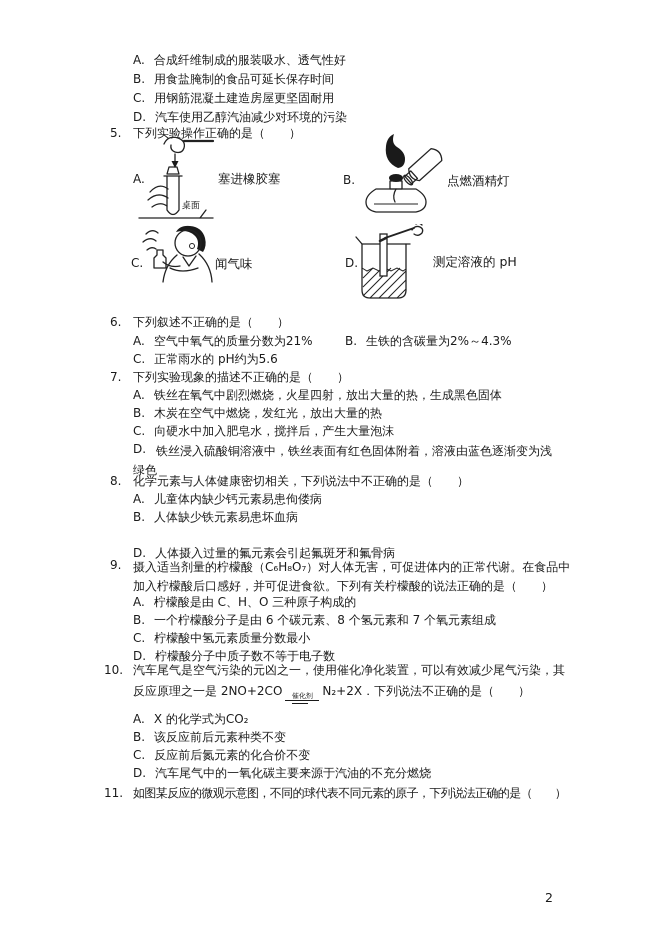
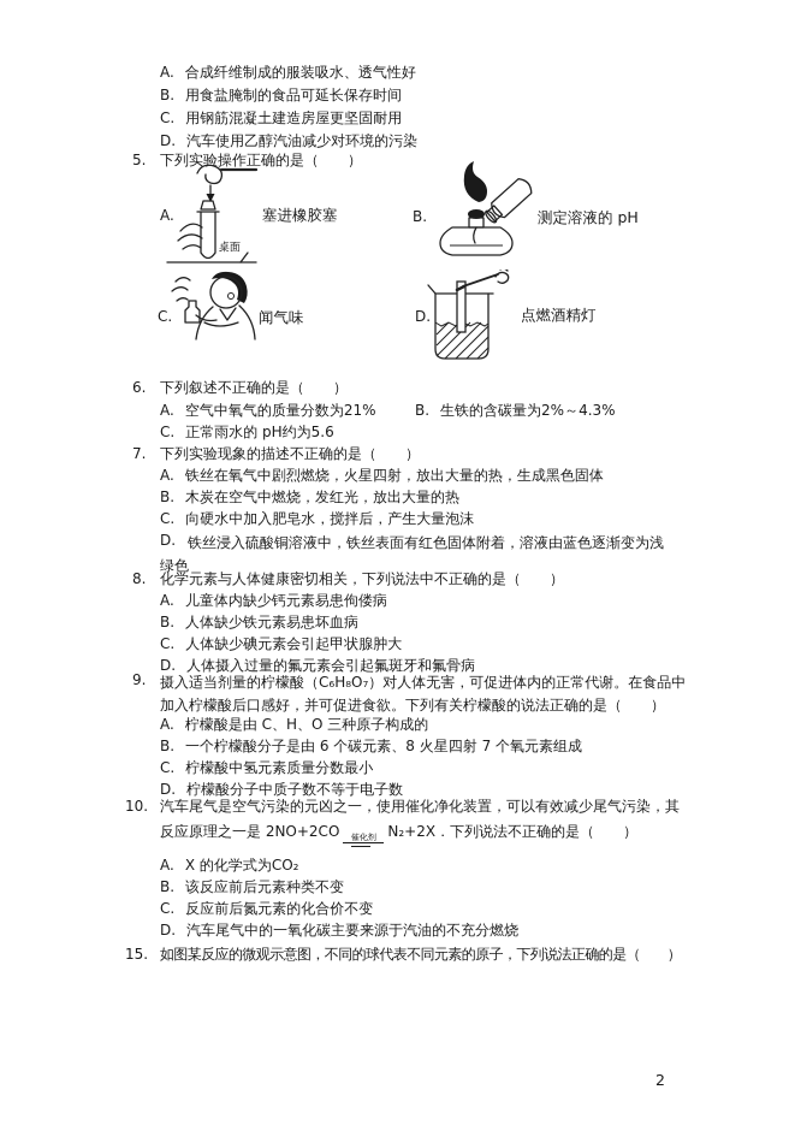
  A. 合成纤维制成的服装吸水、透气性好
  B. 用食盐腌制的食品可延长保存时间
  C. 用钢筋混凝土建造房屋更坚固耐用
  D. 汽车使用乙醇汽油减少对环境的污染
  5.
  下列实验操作正确的是（ ）
  A.
  桌面
  塞进橡胶塞
  B.
- 点燃酒精灯
+ 测定溶液的 pH
  C.
  闻气味
  D.
- 测定溶液的 pH
+ 点燃酒精灯
  6.
  下列叙述不正确的是（ ）
  A. 空气中氧气的质量分数为21%
  B. 生铁的含碳量为2%～4.3%
  C. 正常雨水的 pH约为5.6
  7.
  下列实验现象的描述不正确的是（ ）
  A. 铁丝在氧气中剧烈燃烧，火星四射，放出大量的热，生成黑色固体
  B. 木炭在空气中燃烧，发红光，放出大量的热
  C. 向硬水中加入肥皂水，搅拌后，产生大量泡沫
  D.
  铁丝浸入硫酸铜溶液中，铁丝表面有红色固体附着，溶液由蓝色逐渐变为浅绿色
  8.
  化学元素与人体健康密切相关，下列说法中不正确的是（ ）
  A. 儿童体内缺少钙元素易患佝偻病
  B. 人体缺少铁元素易患坏血病
+ C. 人体缺少碘元素会引起甲状腺肿大
  D. 人体摄入过量的氟元素会引起氟斑牙和氟骨病
  9.
  摄入适当剂量的柠檬酸（C₆H₈O₇）对人体无害，可促进体内的正常代谢。在食品中加入柠檬酸后口感好，并可促进食欲。下列有关柠檬酸的说法正确的是（ ）
  A. 柠檬酸是由 C、H、O 三种原子构成的
- B. 一个柠檬酸分子是由 6 个碳元素、8 个氢元素和 7 个氧元素组成
+ B. 一个柠檬酸分子是由 6 个碳元素、8 火星四射 7 个氧元素组成
  C. 柠檬酸中氢元素质量分数最小
  D. 柠檬酸分子中质子数不等于电子数
  10.
  汽车尾气是空气污染的元凶之一，使用催化净化装置，可以有效减少尾气污染，其
  反应原理之一是 2NO+2CO
  催化剂
  N₂+2X．下列说法不正确的是（ ）
  A. X 的化学式为CO₂
  B. 该反应前后元素种类不变
  C. 反应前后氮元素的化合价不变
  D. 汽车尾气中的一氧化碳主要来源于汽油的不充分燃烧
- 11.
+ 15.
  如图某反应的微观示意图，不同的球代表不同元素的原子，下列说法正确的是（ ）
  2
